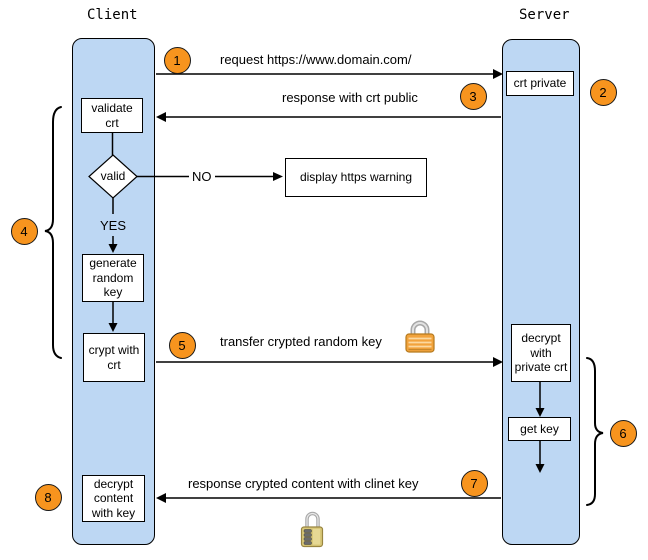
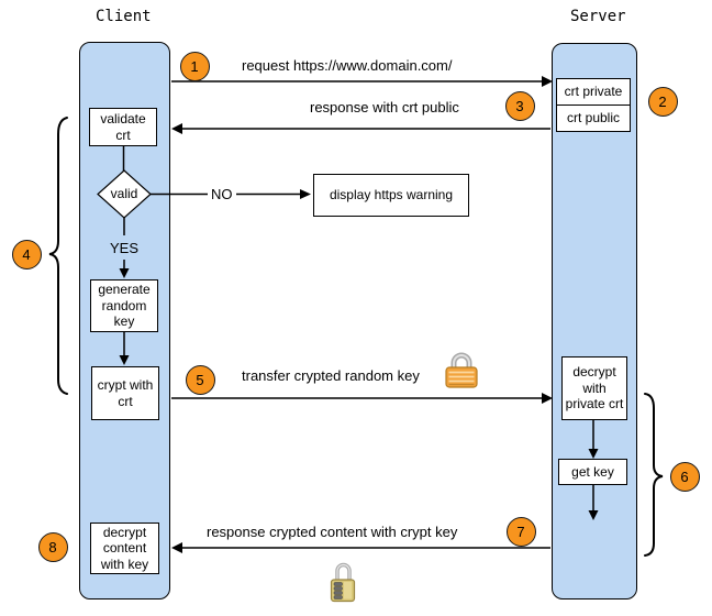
  Client
  Server
  validate crt
  valid
  NO
  display https warning
  YES
  generate random key
  crypt with crt
  decrypt content with key
  crt private
+ crt public
  decrypt with private crt
  get key
  request https://www.domain.com/
  response with crt public
  transfer crypted random key
- response crypted content with clinet key
+ response crypted content with crypt key
  1
  2
  3
  4
  5
  6
  7
  8
